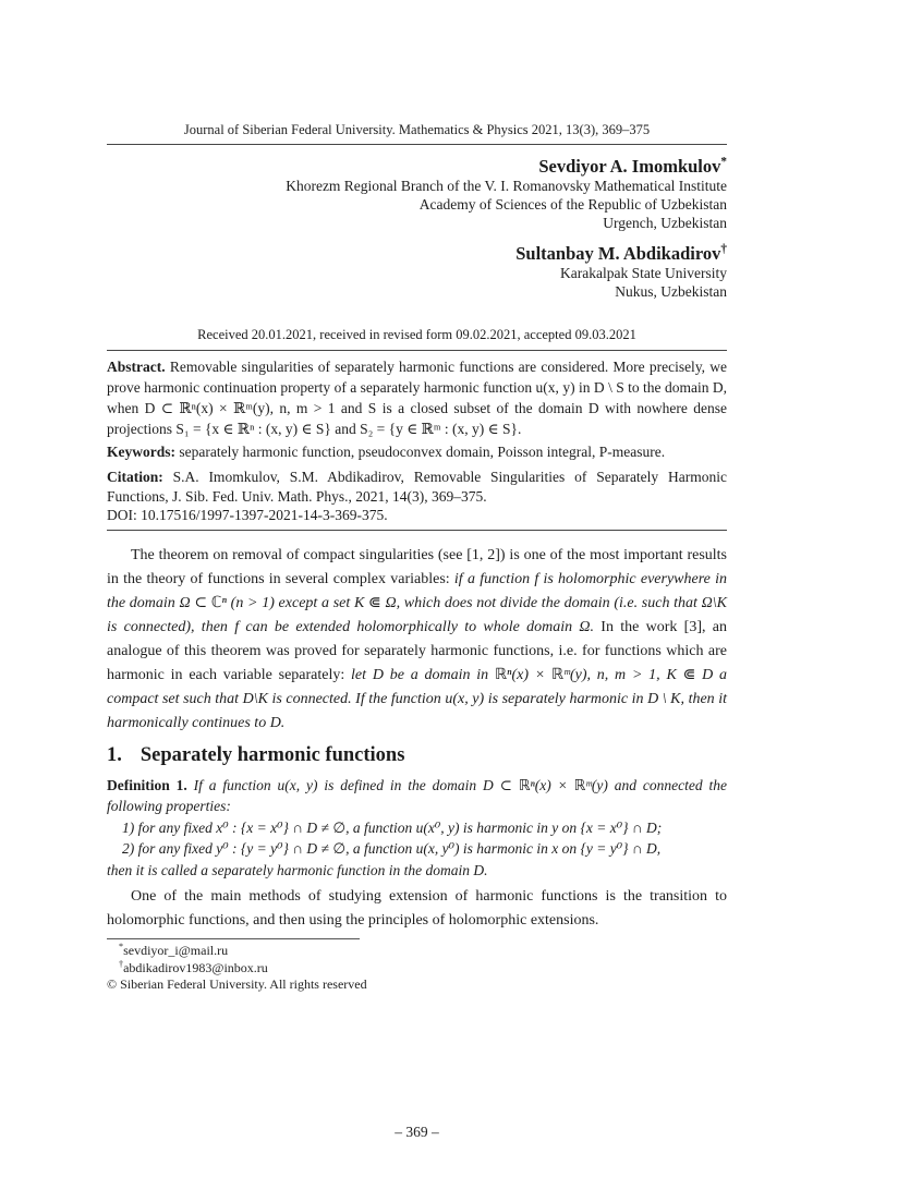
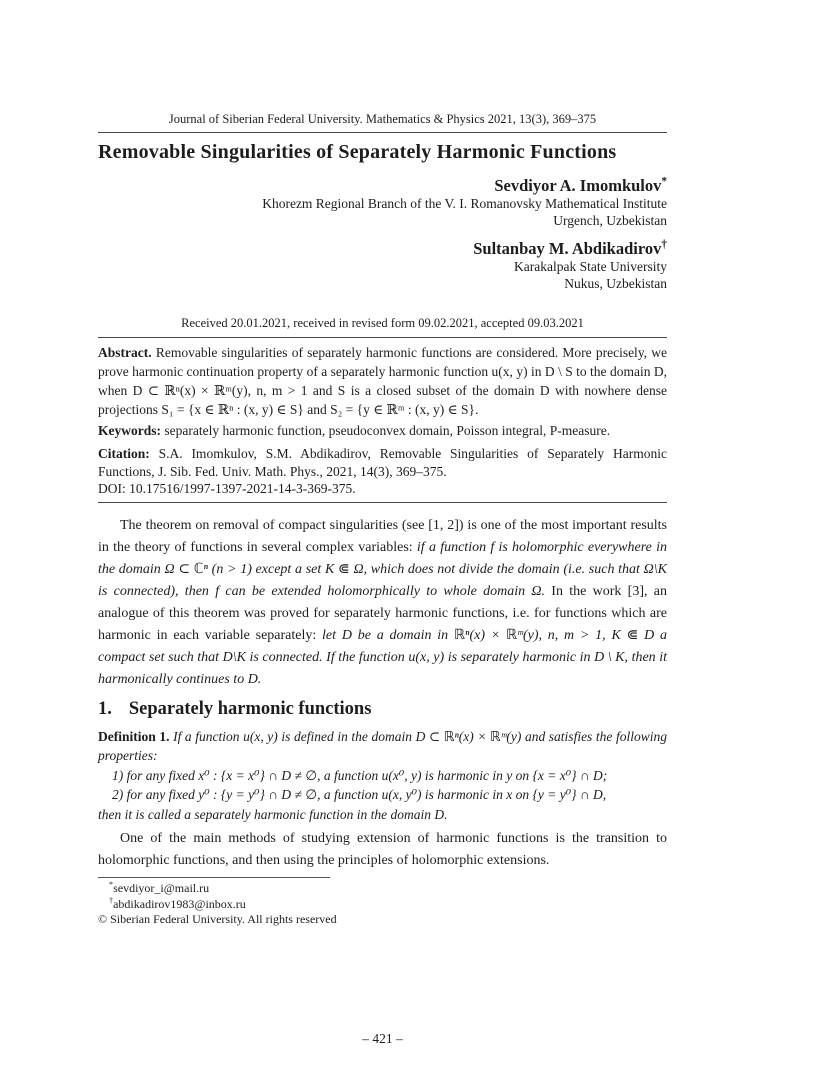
  Journal of Siberian Federal University. Mathematics & Physics 2021, 13(3), 369–375
+ Removable Singularities of Separately Harmonic Functions
  Sevdiyor A. Imomkulov*
  Khorezm Regional Branch of the V. I. Romanovsky Mathematical Institute
- Academy of Sciences of the Republic of Uzbekistan
  Urgench, Uzbekistan
  Sultanbay M. Abdikadirov†
  Karakalpak State University
  Nukus, Uzbekistan
  Received 20.01.2021, received in revised form 09.02.2021, accepted 09.03.2021
  Abstract. Removable singularities of separately harmonic functions are considered. More precisely, we prove harmonic continuation property of a separately harmonic function u(x, y) in D \ S to the domain D, when D ⊂ ℝⁿ(x) × ℝᵐ(y), n, m > 1 and S is a closed subset of the domain D with nowhere dense projections S₁ = {x ∈ ℝⁿ : (x, y) ∈ S} and S₂ = {y ∈ ℝᵐ : (x, y) ∈ S}.
  Keywords: separately harmonic function, pseudoconvex domain, Poisson integral, P-measure.
  Citation: S.A. Imomkulov, S.M. Abdikadirov, Removable Singularities of Separately Harmonic Functions, J. Sib. Fed. Univ. Math. Phys., 2021, 14(3), 369–375.
  DOI: 10.17516/1997-1397-2021-14-3-369-375.
  The theorem on removal of compact singularities (see [1, 2]) is one of the most important results in the theory of functions in several complex variables: if a function f is holomorphic everywhere in the domain Ω ⊂ ℂⁿ (n > 1) except a set K ⋐ Ω, which does not divide the domain (i.e. such that Ω\K is connected), then f can be extended holomorphically to whole domain Ω. In the work [3], an analogue of this theorem was proved for separately harmonic functions, i.e. for functions which are harmonic in each variable separately: let D be a domain in ℝⁿ(x) × ℝᵐ(y), n, m > 1, K ⋐ D a compact set such that D\K is connected. If the function u(x, y) is separately harmonic in D \ K, then it harmonically continues to D.
  1. Separately harmonic functions
- Definition 1. If a function u(x, y) is defined in the domain D ⊂ ℝⁿ(x) × ℝᵐ(y) and connected the following properties:
+ Definition 1. If a function u(x, y) is defined in the domain D ⊂ ℝⁿ(x) × ℝᵐ(y) and satisfies the following properties:
  1) for any fixed x⁰ : {x = x⁰} ∩ D ≠ ∅, a function u(x⁰, y) is harmonic in y on {x = x⁰} ∩ D;
  2) for any fixed y⁰ : {y = y⁰} ∩ D ≠ ∅, a function u(x, y⁰) is harmonic in x on {y = y⁰} ∩ D,
  then it is called a separately harmonic function in the domain D.
  One of the main methods of studying extension of harmonic functions is the transition to holomorphic functions, and then using the principles of holomorphic extensions.
  *sevdiyor_i@mail.ru
  †abdikadirov1983@inbox.ru
  © Siberian Federal University. All rights reserved
- – 369 –
+ – 421 –
